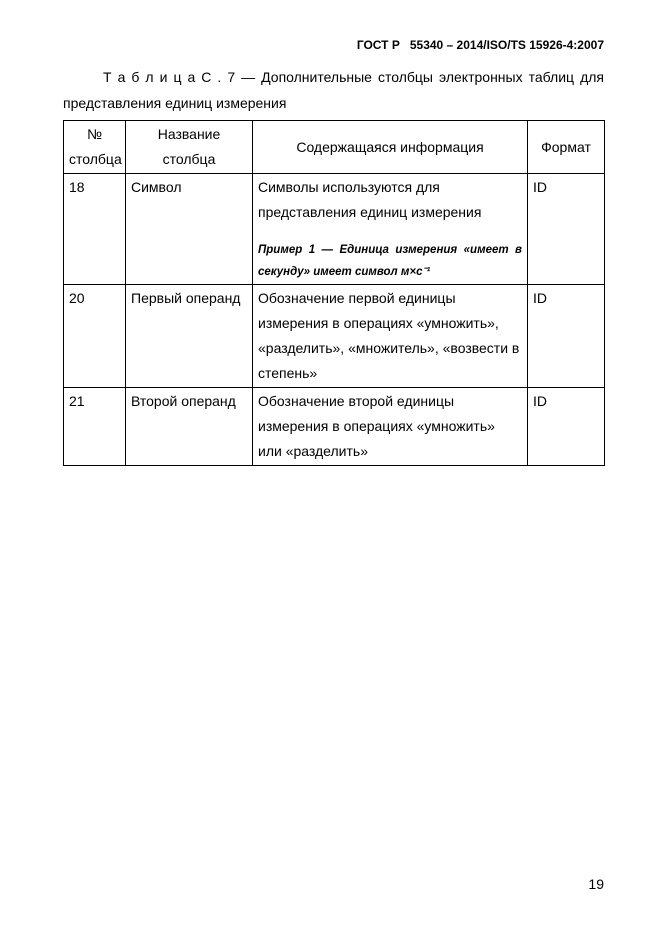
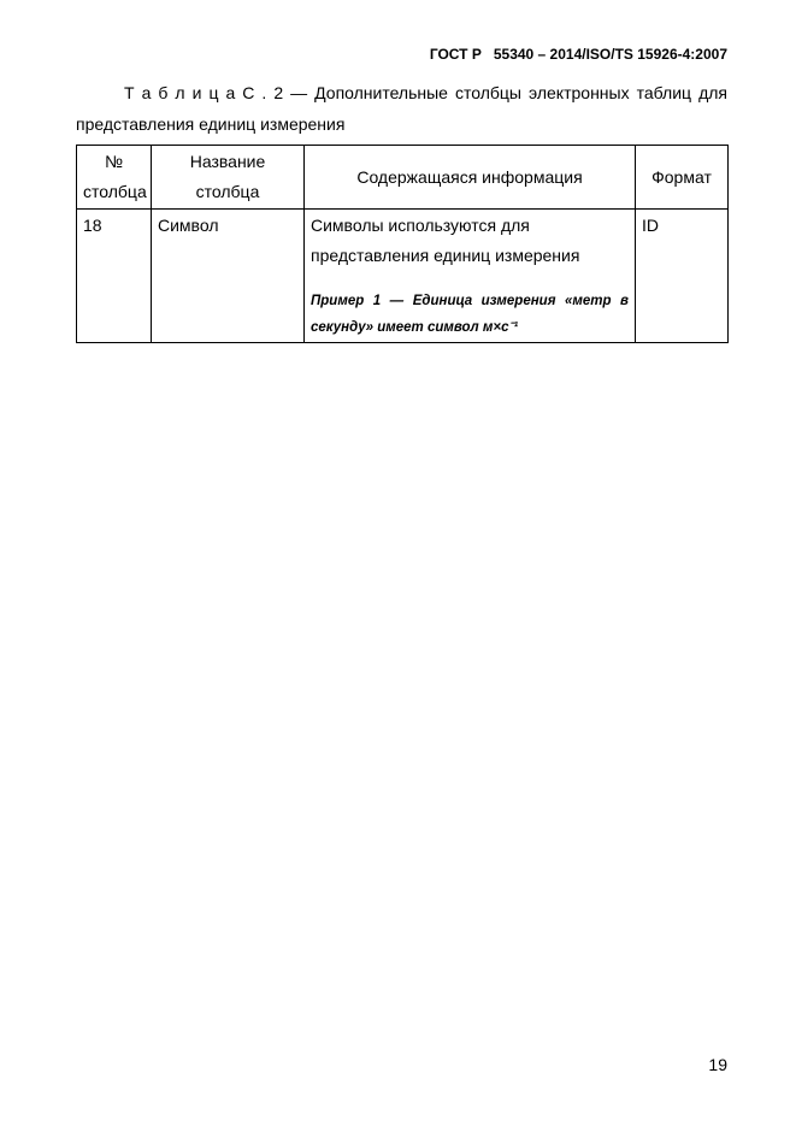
  ГОСТ Р 55340 – 2014/ISO/TS 15926-4:2007
- Т а б л и ц а С . 7 — Дополнительные столбцы электронных таблиц для представления единиц измерения
+ Т а б л и ц а С . 2 — Дополнительные столбцы электронных таблиц для представления единиц измерения
  № столбца	Название столбца	Содержащаяся информация	Формат
- 18	Символ	Символы используются для представления единиц измерения Пример 1 — Единица измерения «имеет в секунду» имеет символ м×с⁻¹	ID
+ 18	Символ	Символы используются для представления единиц измерения Пример 1 — Единица измерения «метр в секунду» имеет символ м×с⁻¹	ID
- 20	Первый операнд	Обозначение первой единицы измерения в операциях «умножить», «разделить», «множитель», «возвести в степень»	ID
- 21	Второй операнд	Обозначение второй единицы измерения в операциях «умножить» или «разделить»	ID
  19
